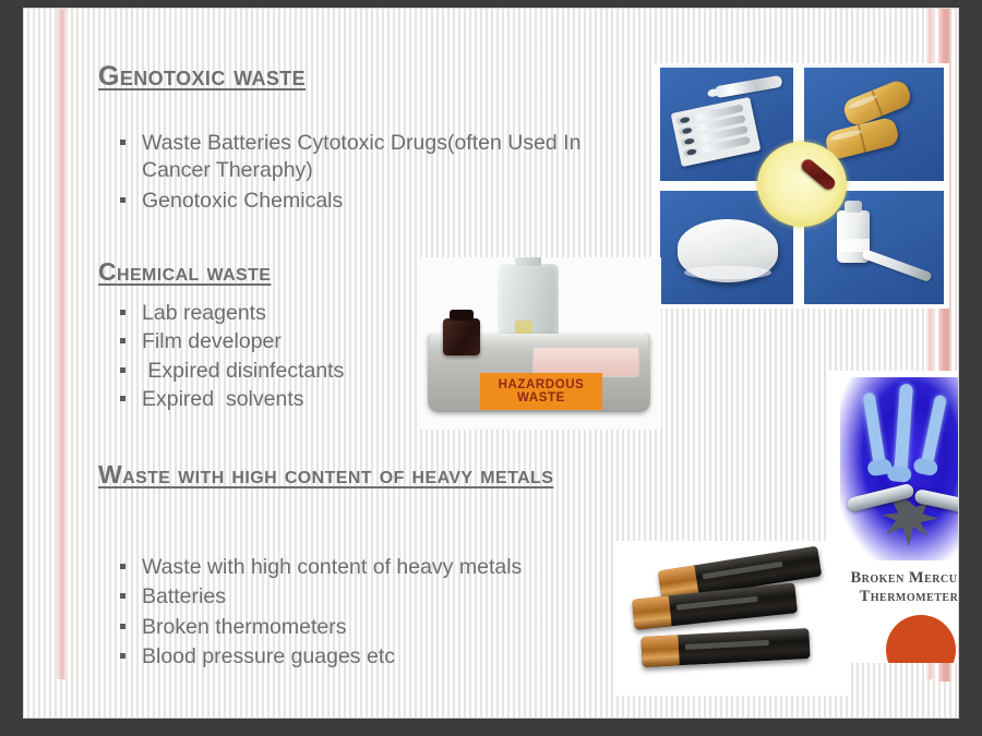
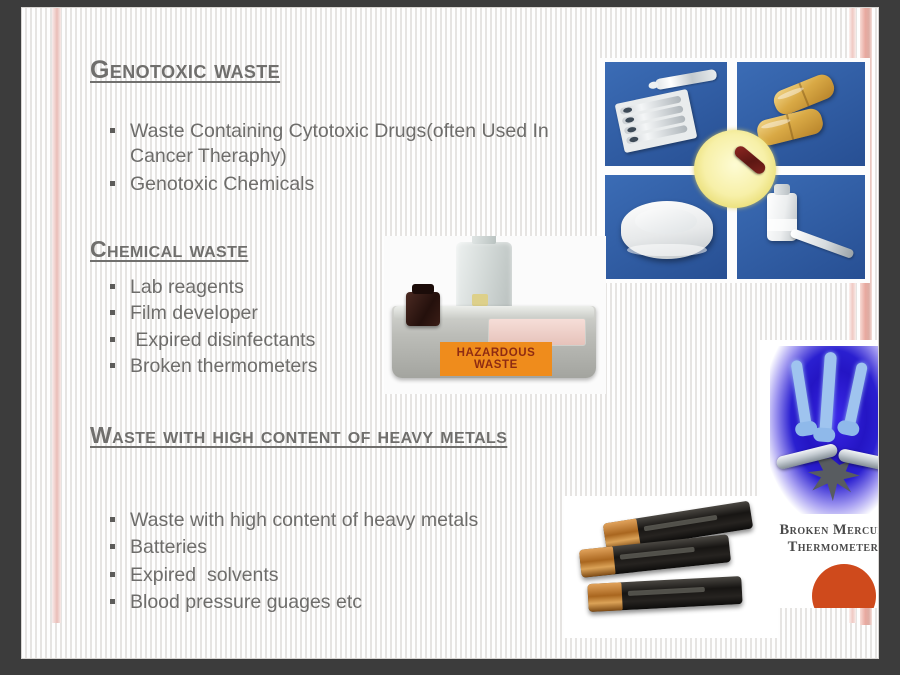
  Genotoxic waste
- Waste Batteries Cytotoxic Drugs(often Used In Cancer Theraphy)
+ Waste Containing Cytotoxic Drugs(often Used In Cancer Theraphy)
  Genotoxic Chemicals
  Chemical waste
  Lab reagents
  Film developer
  Expired disinfectants
- Expired solvents
+ Broken thermometers
  Waste with high content of heavy metals
  Waste with high content of heavy metals
  Batteries
- Broken thermometers
+ Expired solvents
  Blood pressure guages etc
  HAZARDOUS
  WASTE
  Broken Mercu
  Thermometer
